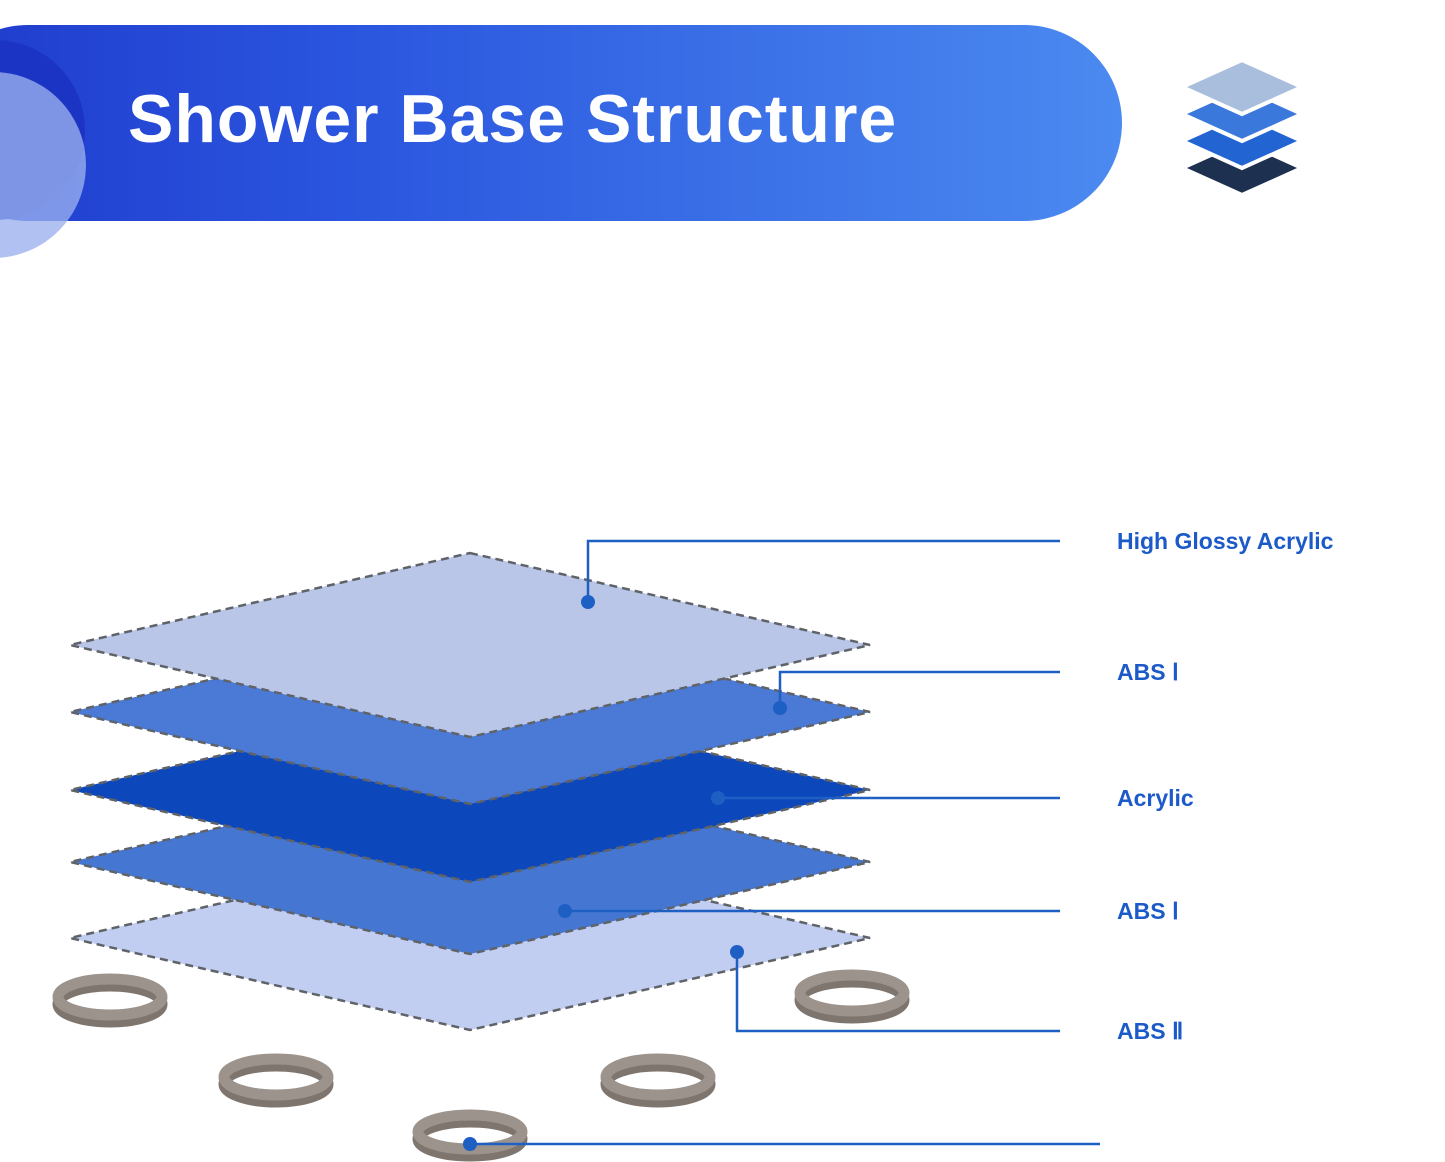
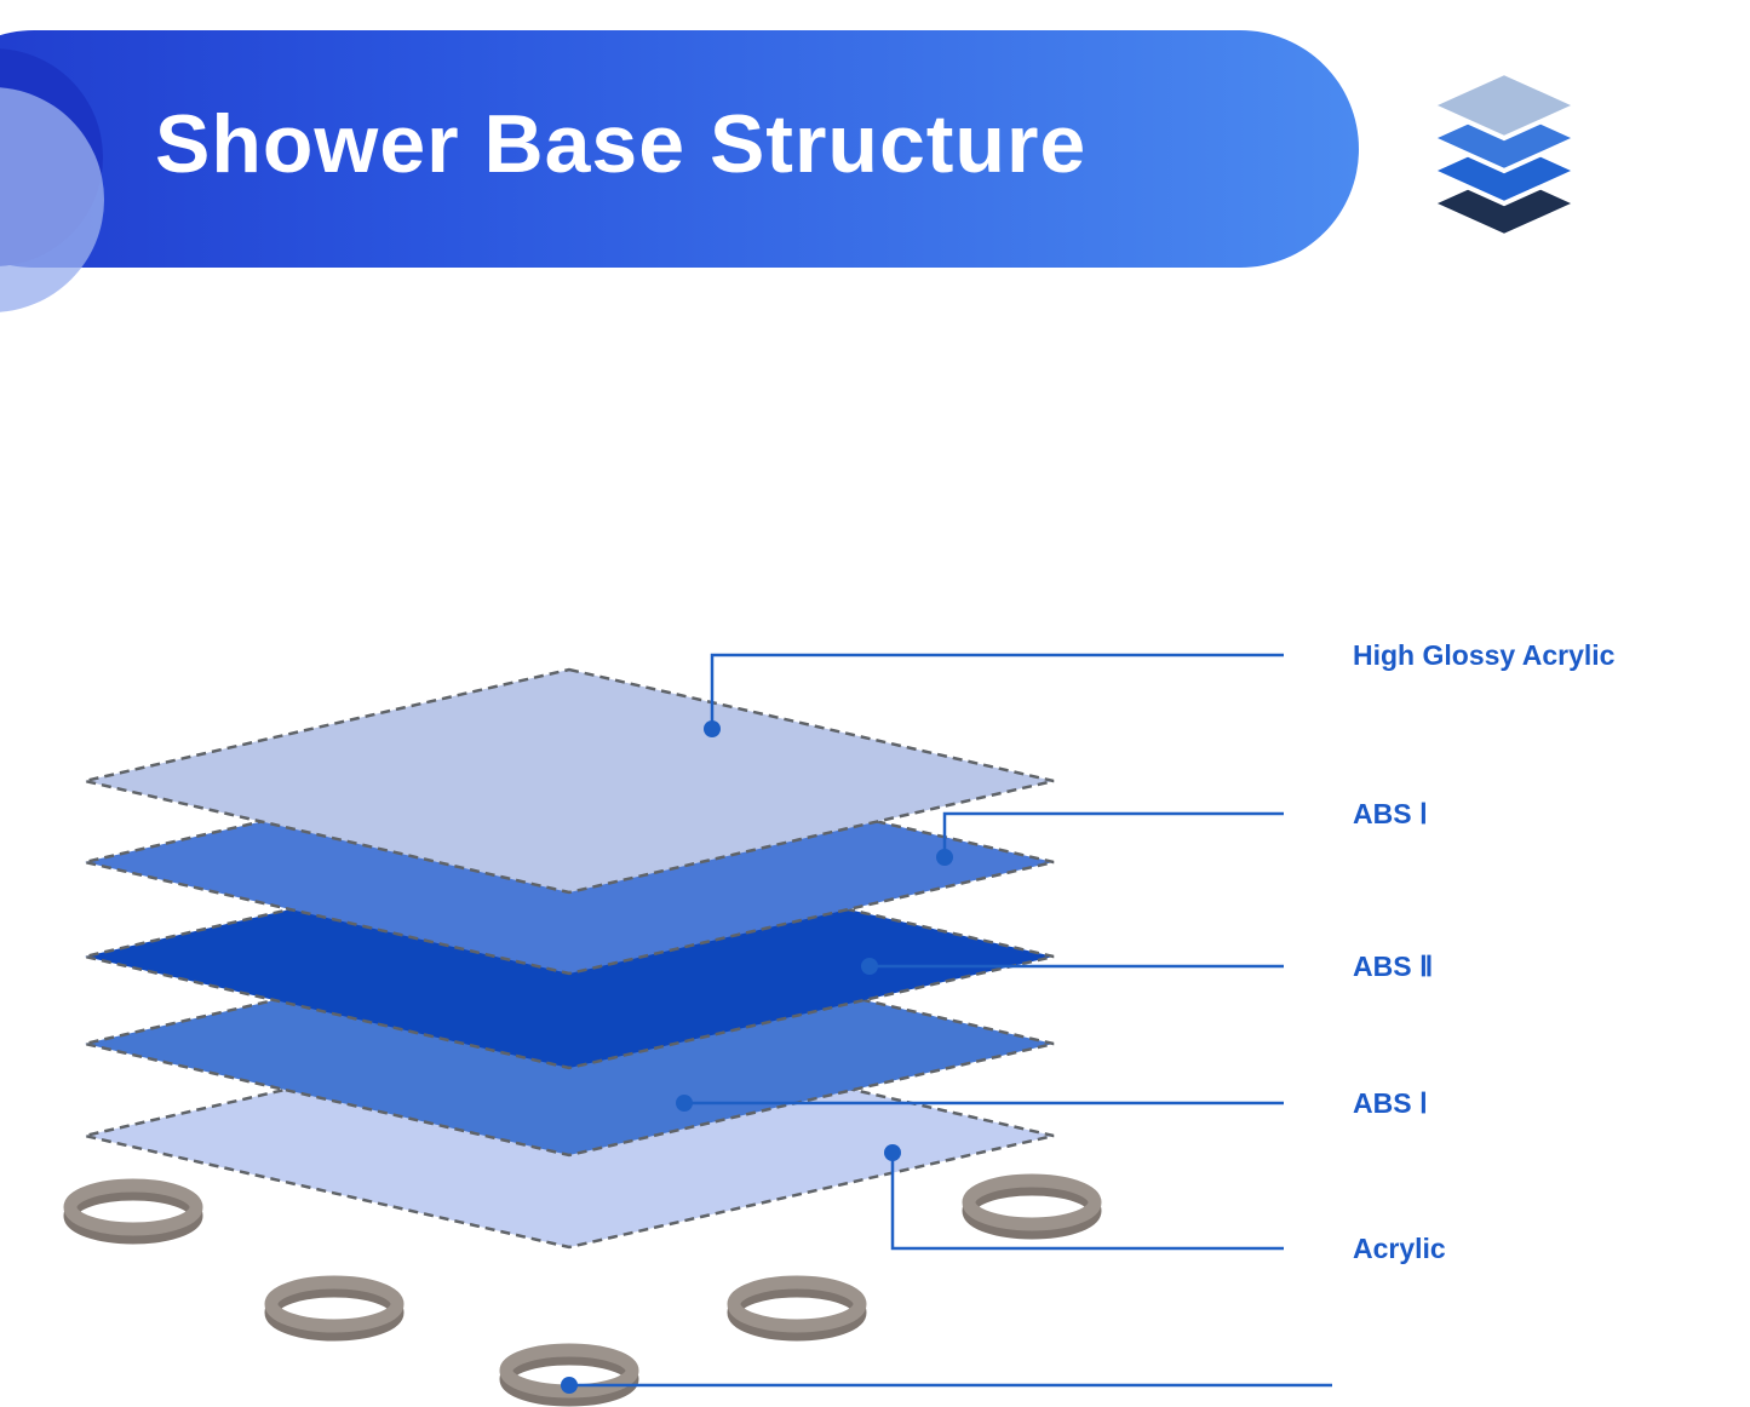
  Shower Base Structure
  High Glossy Acrylic
  ABS Ⅰ
- Acrylic
+ ABS Ⅱ
  ABS Ⅰ
- ABS Ⅱ
+ Acrylic
